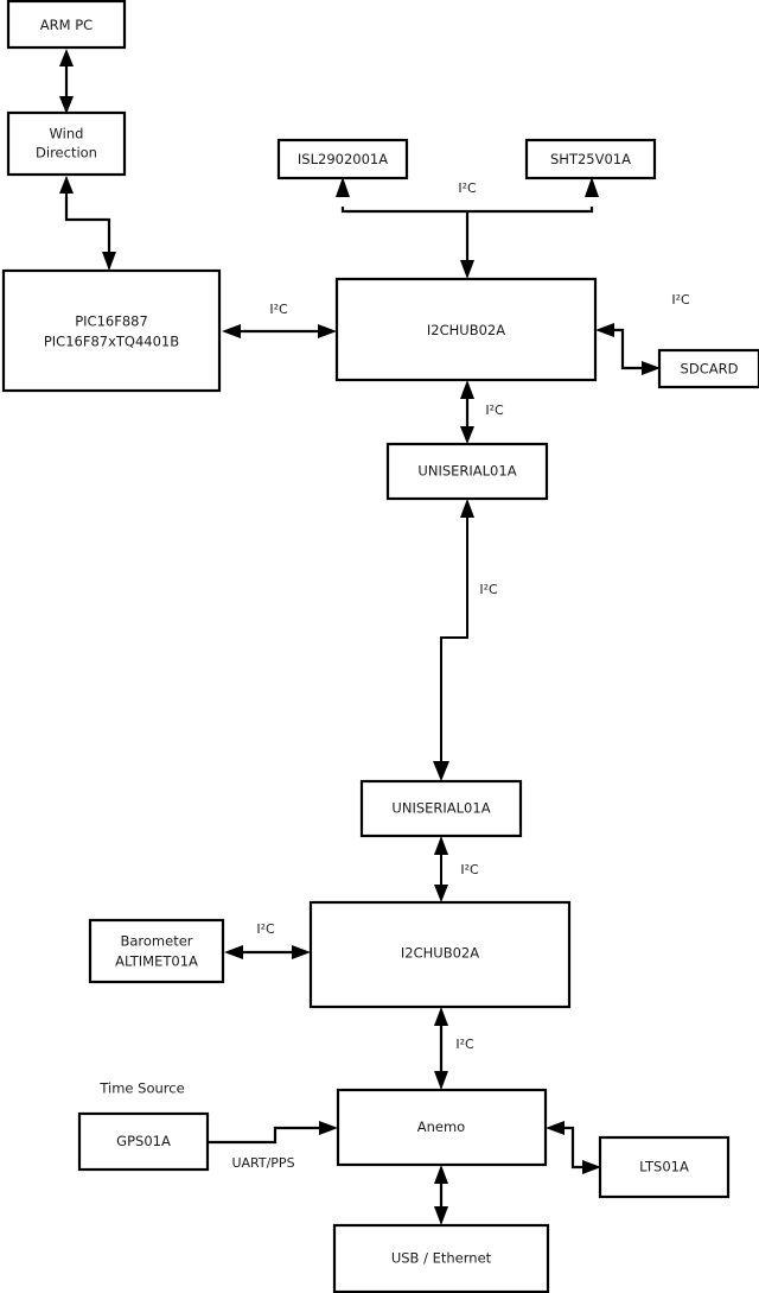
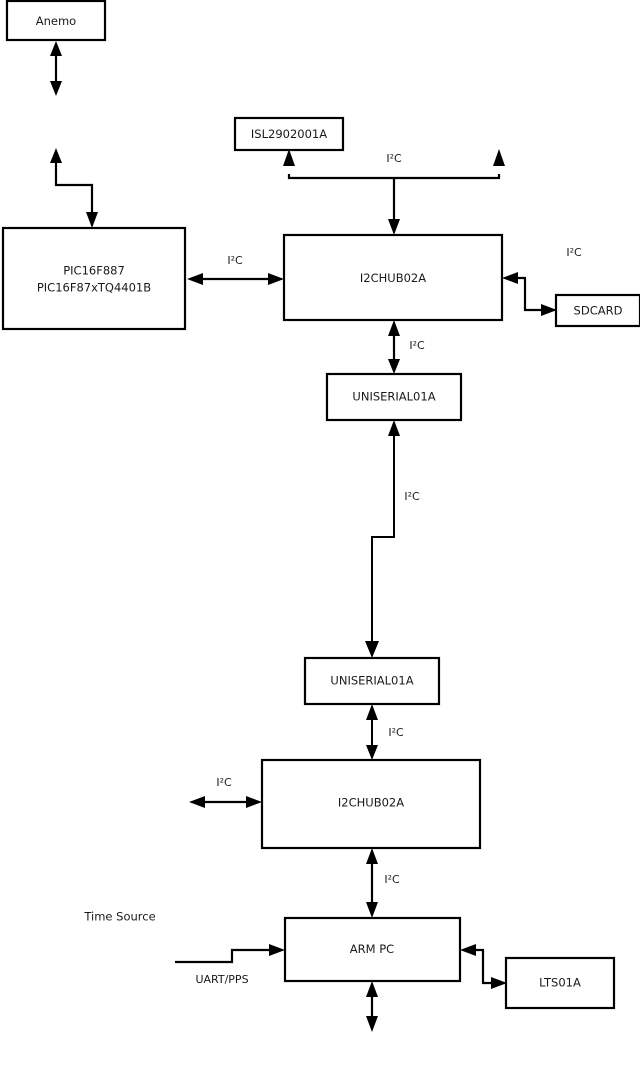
- ARM PC
+ Anemo
- Wind
- Direction
  PIC16F887
  PIC16F87xTQ4401B
  ISL2902001A
- SHT25V01A
  I2CHUB02A
  SDCARD
  UNISERIAL01A
  UNISERIAL01A
  I2CHUB02A
- Barometer
- ALTIMET01A
- GPS01A
- Anemo
+ ARM PC
  LTS01A
- USB / Ethernet
  Time Source
  I²C
  I²C
  I²C
  I²C
  I²C
  I²C
  I²C
  I²C
  UART/PPS
